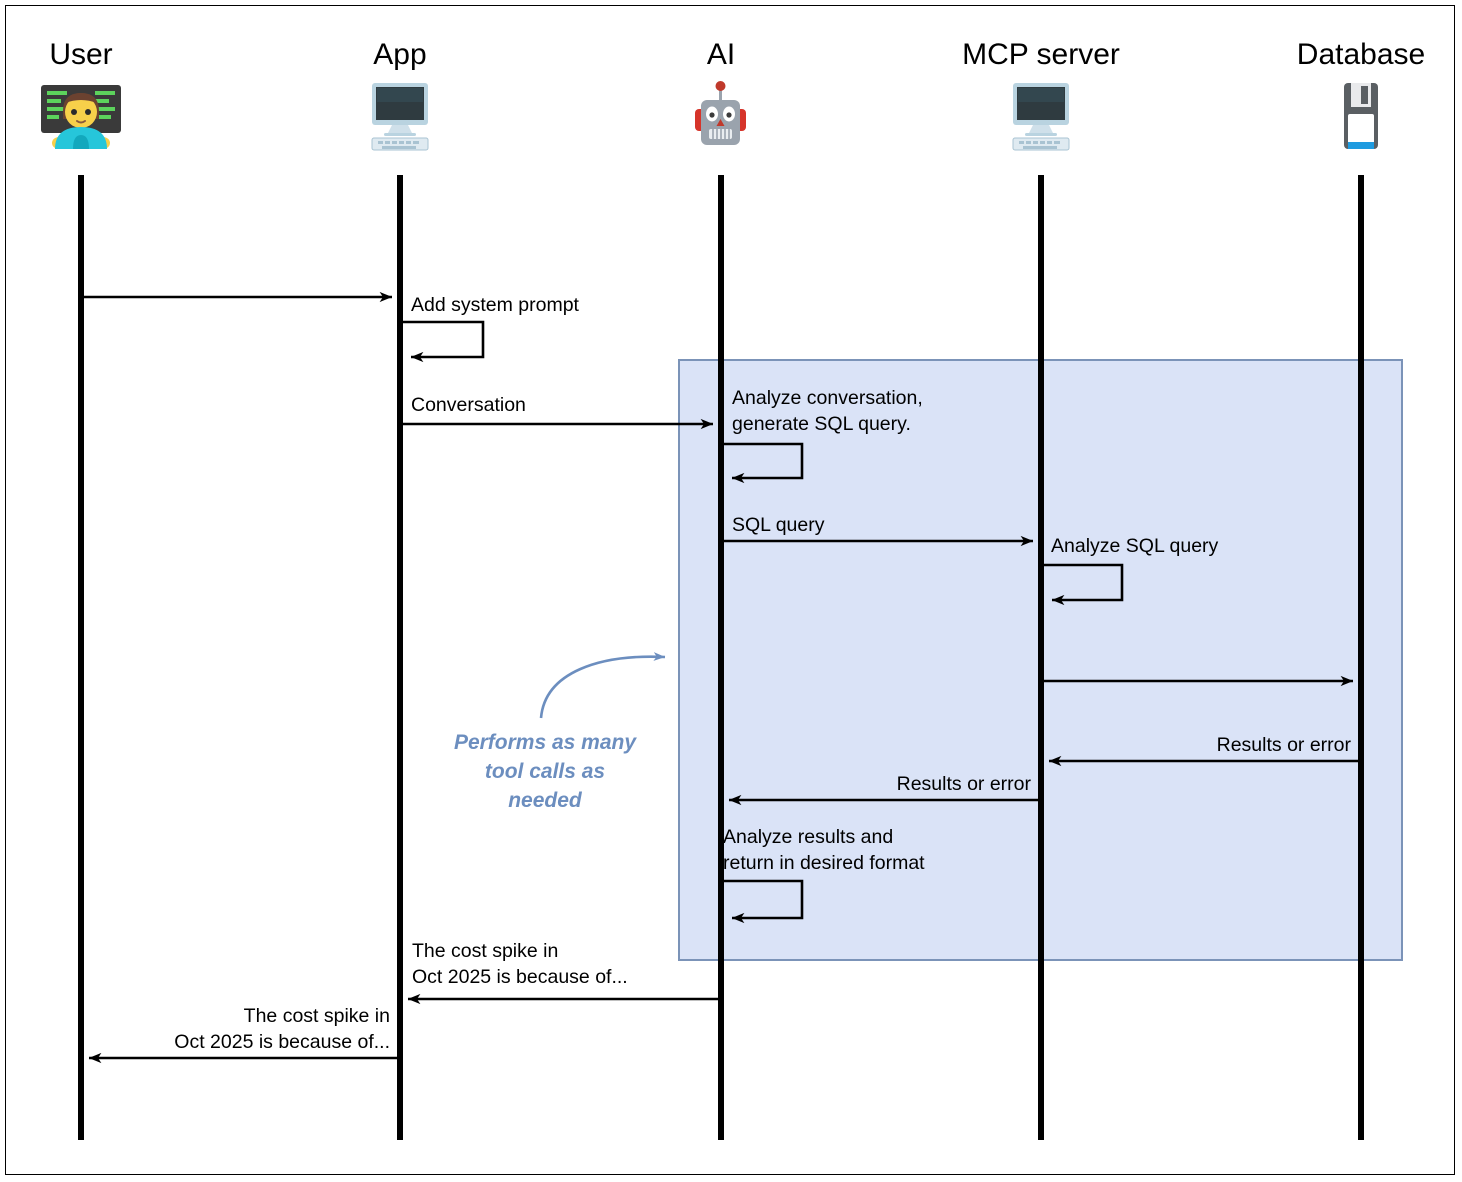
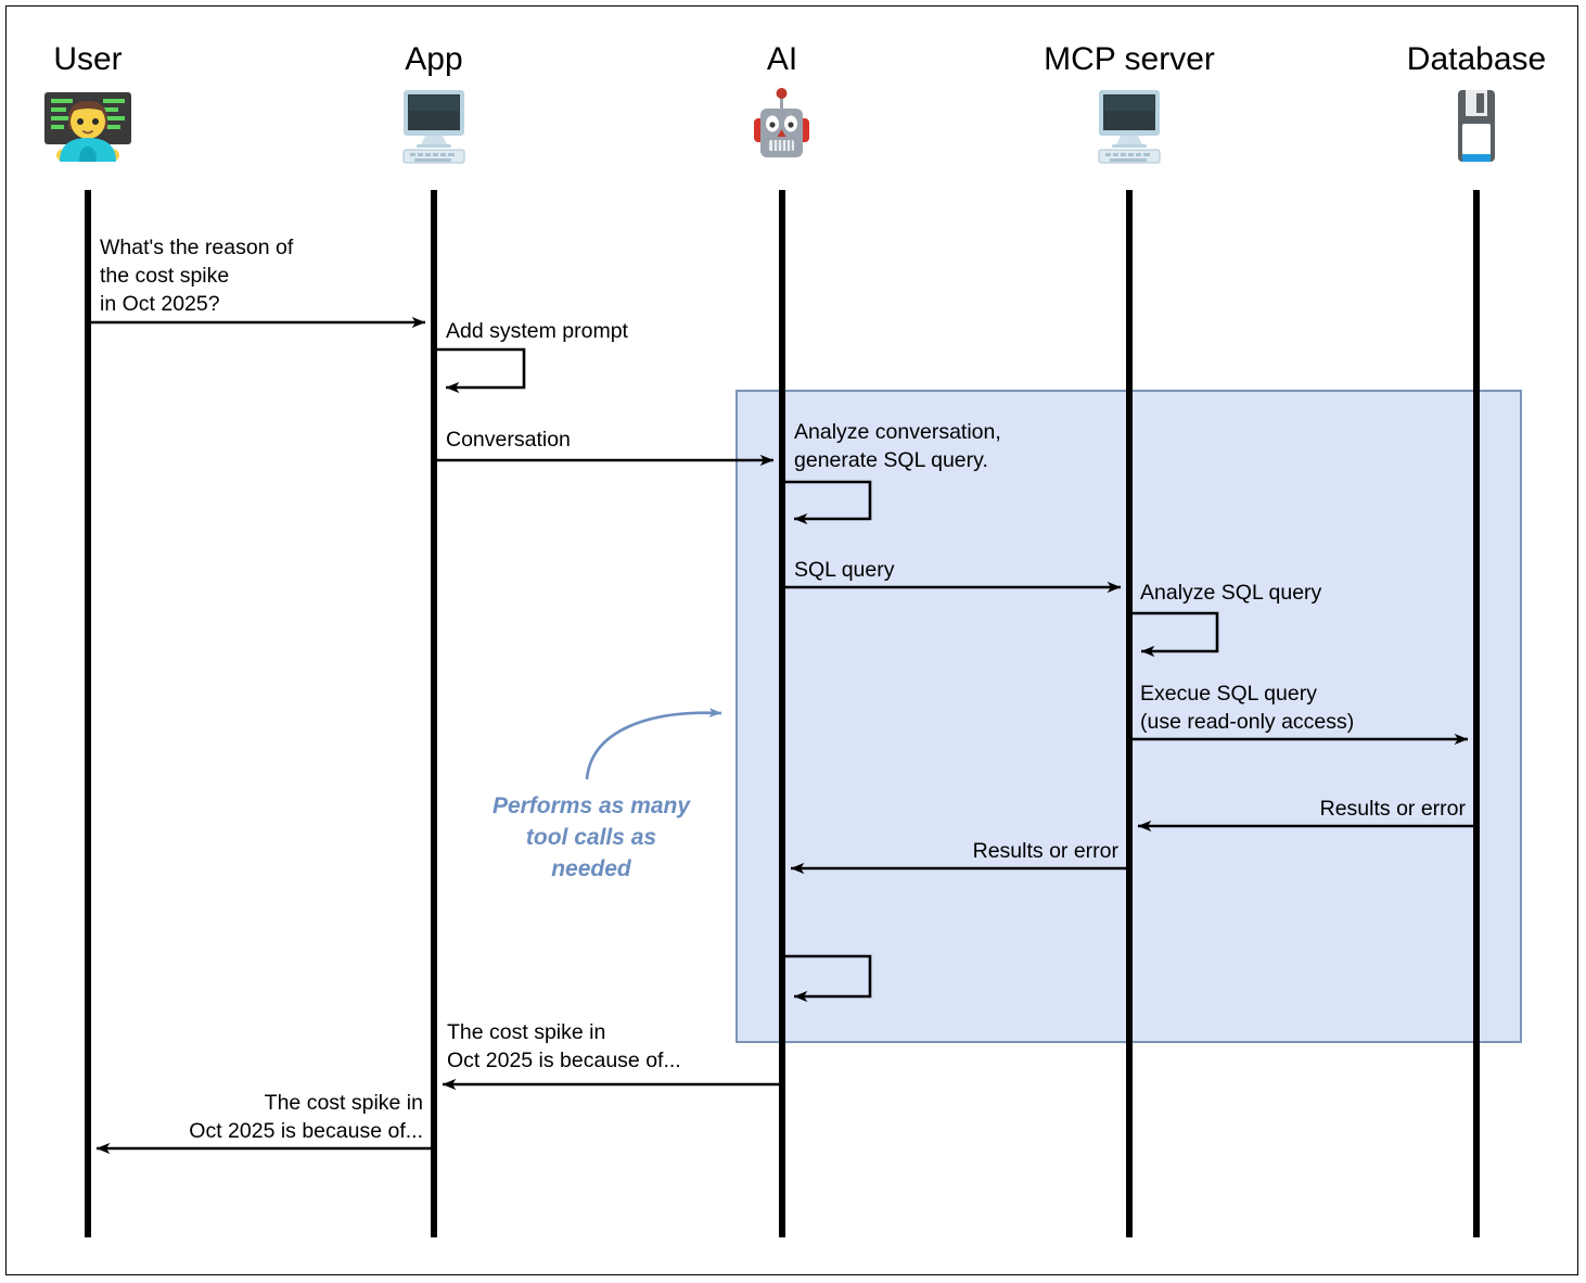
  User
  App
  AI
  MCP server
  Database
+ What's the reason of
+ the cost spike
+ in Oct 2025?
  Add system prompt
  Conversation
  Analyze conversation,
  generate SQL query.
  SQL query
  Analyze SQL query
+ Execue SQL query
+ (use read-only access)
  Results or error
  Results or error
- Analyze results and
- return in desired format
  The cost spike in
  Oct 2025 is because of...
  The cost spike in
  Oct 2025 is because of...
  Performs as many
  tool calls as
  needed
